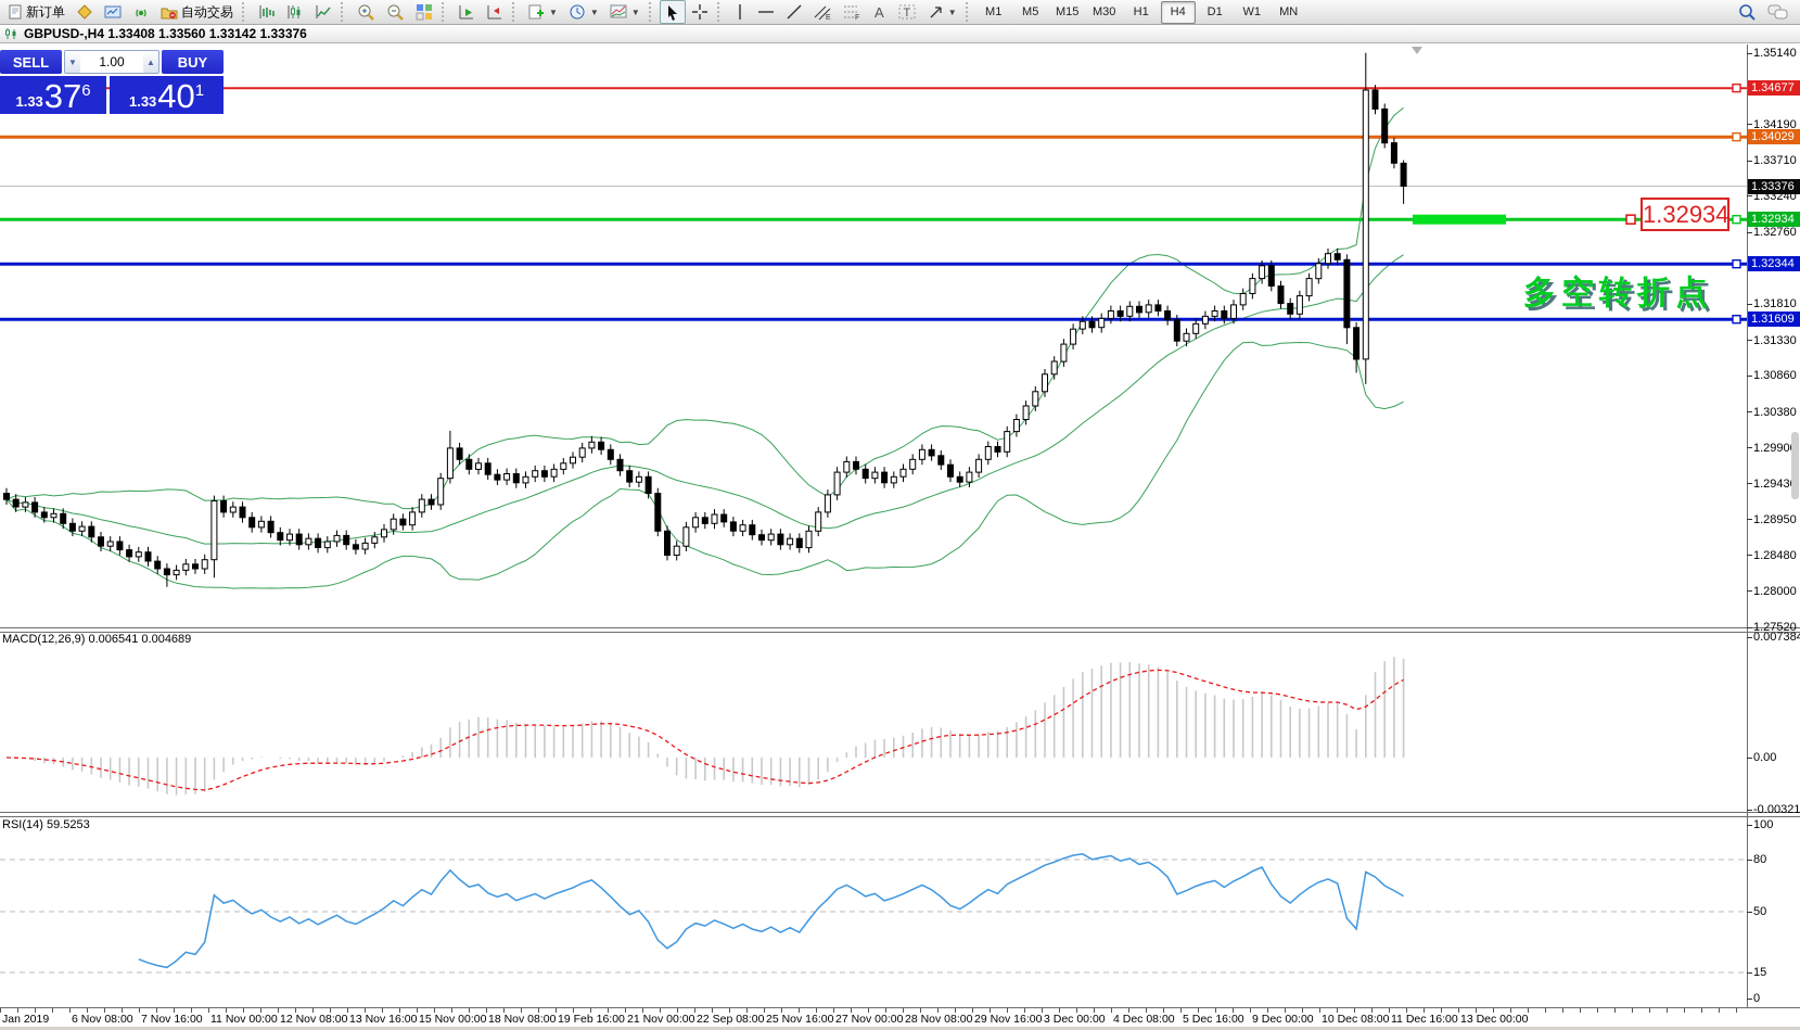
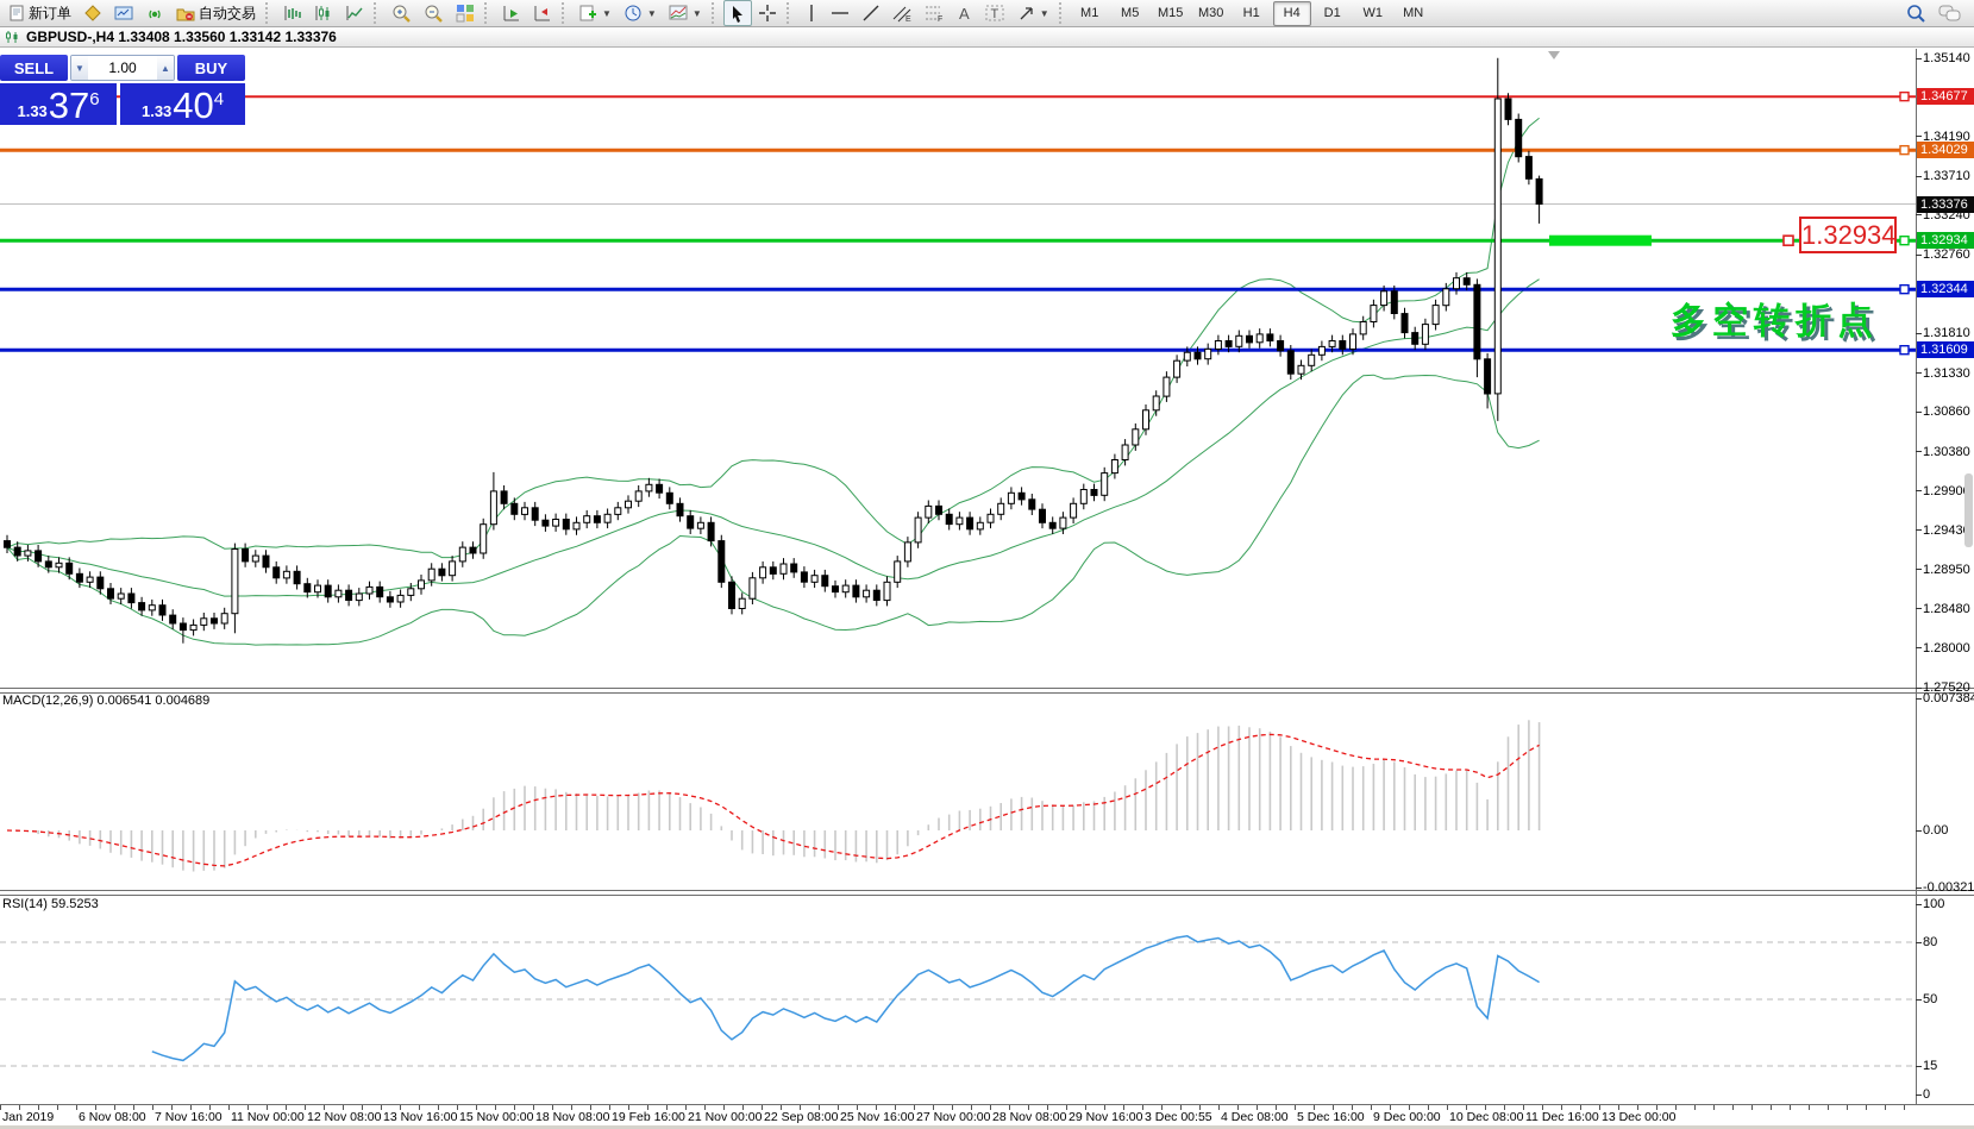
  新订单
  自动交易
  ▼
  ▼
  ▼
  A
  T
  ▼
  M1
  M5
  M15
  M30
  H1
  H4
  D1
  W1
  MN
  GBPUSD-,H4 1.33408 1.33560 1.33142 1.33376
  1.35140
  1.34190
  1.33710
  1.33240
  1.32760
  1.31810
  1.31330
  1.30860
  1.30380
  1.2990
  1.2943
  1.28950
  1.28480
  1.28000
  1.27520
  1.34677
  1.34029
  1.33376
  1.32934
  1.32344
  1.31609
  0.00738
  0.00
  -0.00321
  100
  80
  50
  15
  0
  Jan 2019
  6 Nov 08:00
  7 Nov 16:00
  11 Nov 00:00
  12 Nov 08:00
  13 Nov 16:00
  15 Nov 00:00
  18 Nov 08:00
  19 Feb 16:00
  21 Nov 00:00
  22 Sep 08:00
  25 Nov 16:00
  27 Nov 00:00
  28 Nov 08:00
  29 Nov 16:00
- 3 Dec 00:00
+ 3 Dec 00:55
  4 Dec 08:00
  5 Dec 16:00
  9 Dec 00:00
  10 Dec 08:00
  11 Dec 16:00
  13 Dec 00:00
  MACD(12,26,9) 0.006541 0.004689
  RSI(14) 59.5253
  多空转折点
  1.32934
  SELL
  ▼
  1.00
  ▲
  BUY
  1.33
  37
  6
  1.33
  40
- 1
+ 4
